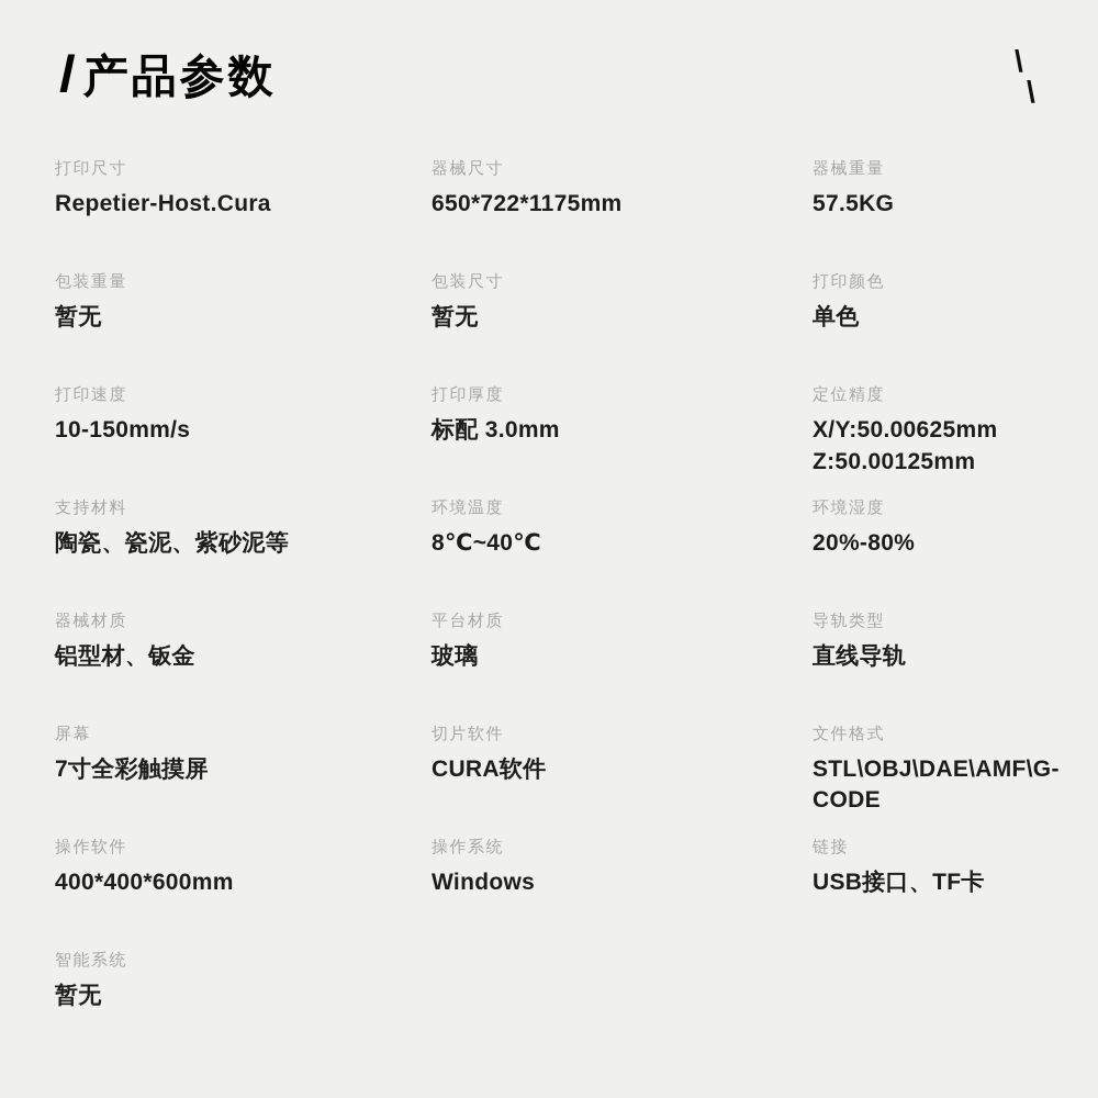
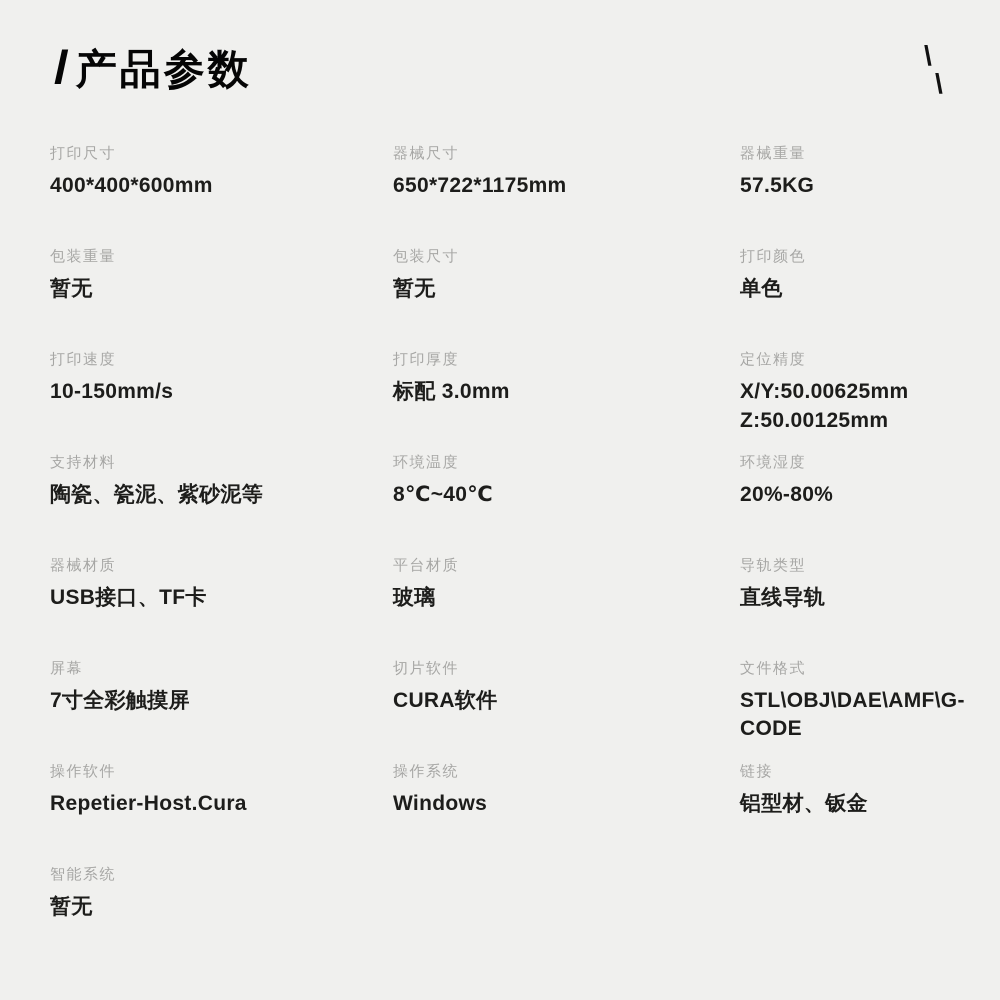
  /
  产品参数
  \
  \
  打印尺寸
- Repetier-Host.Cura
+ 400*400*600mm
  器械尺寸
  650*722*1175mm
  器械重量
  57.5KG
  包装重量
  暂无
  包装尺寸
  暂无
  打印颜色
  单色
  打印速度
  10-150mm/s
  打印厚度
  标配 3.0mm
  定位精度
  X/Y:50.00625mm
  Z:50.00125mm
  支持材料
  陶瓷、瓷泥、紫砂泥等
  环境温度
  8℃~40℃
  环境湿度
  20%-80%
  器械材质
- 铝型材、钣金
+ USB接口、TF卡
  平台材质
  玻璃
  导轨类型
  直线导轨
  屏幕
  7寸全彩触摸屏
  切片软件
  CURA软件
  文件格式
  STL\OBJ\DAE\AMF\G-CODE
  操作软件
- 400*400*600mm
+ Repetier-Host.Cura
  操作系统
  Windows
  链接
- USB接口、TF卡
+ 铝型材、钣金
  智能系统
  暂无
